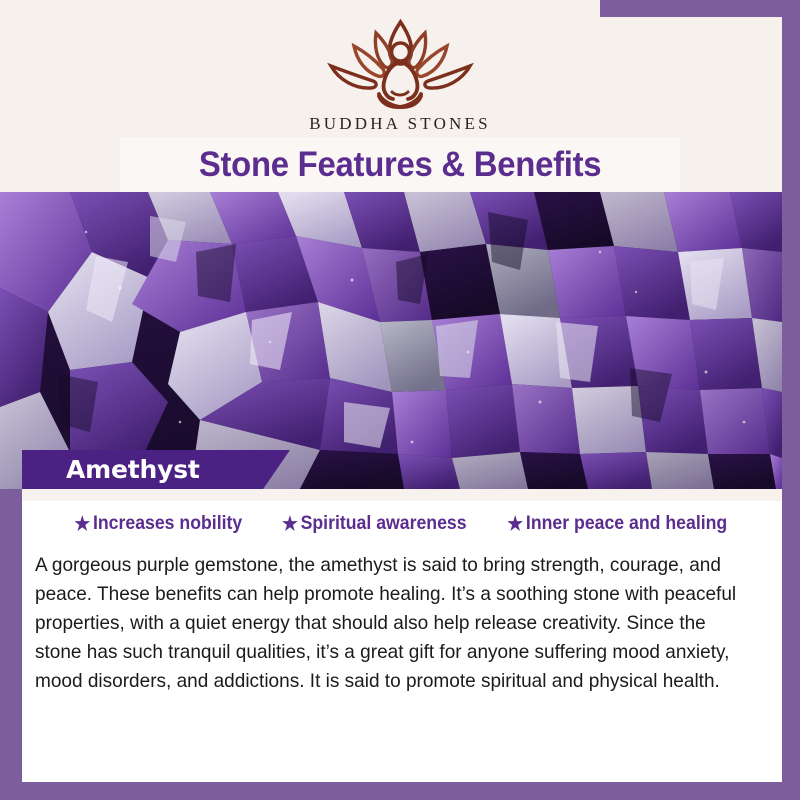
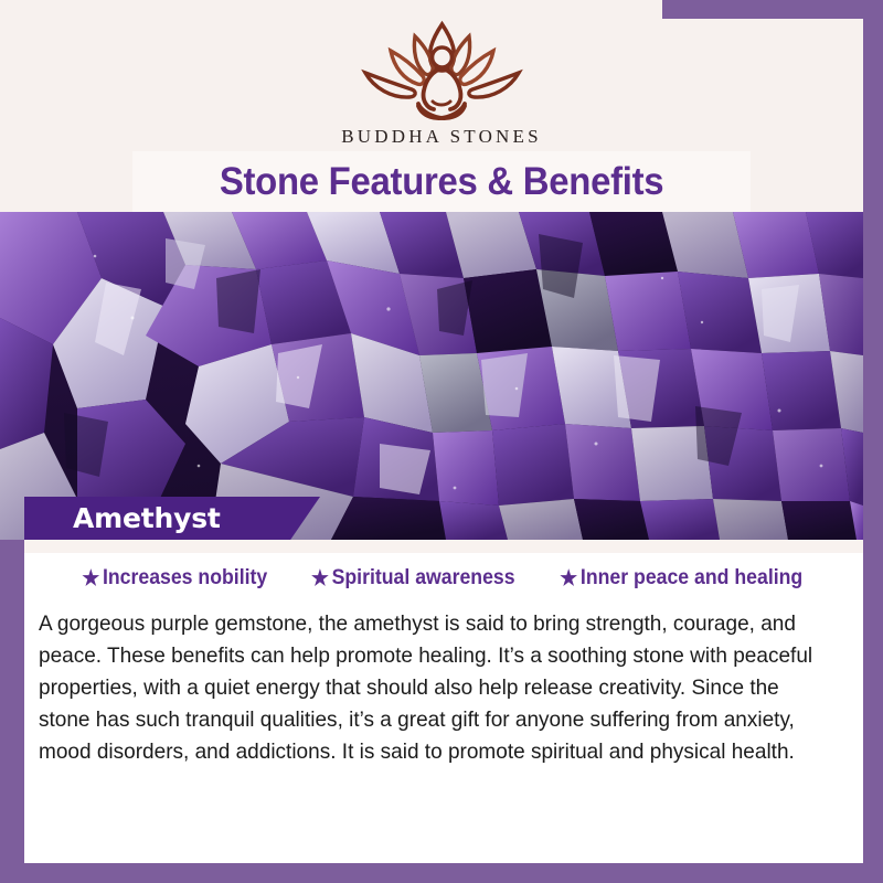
  BUDDHA STONES
  Stone Features & Benefits
  Amethyst
  ★
  Increases nobility
  ★
  Spiritual awareness
  ★
  Inner peace and healing
- A gorgeous purple gemstone, the amethyst is said to bring strength, courage, and peace. These benefits can help promote healing. It’s a soothing stone with peaceful properties, with a quiet energy that should also help release creativity. Since the stone has such tranquil qualities, it’s a great gift for anyone suffering mood anxiety, mood disorders, and addictions. It is said to promote spiritual and physical health.
+ A gorgeous purple gemstone, the amethyst is said to bring strength, courage, and peace. These benefits can help promote healing. It’s a soothing stone with peaceful properties, with a quiet energy that should also help release creativity. Since the stone has such tranquil qualities, it’s a great gift for anyone suffering from anxiety, mood disorders, and addictions. It is said to promote spiritual and physical health.
